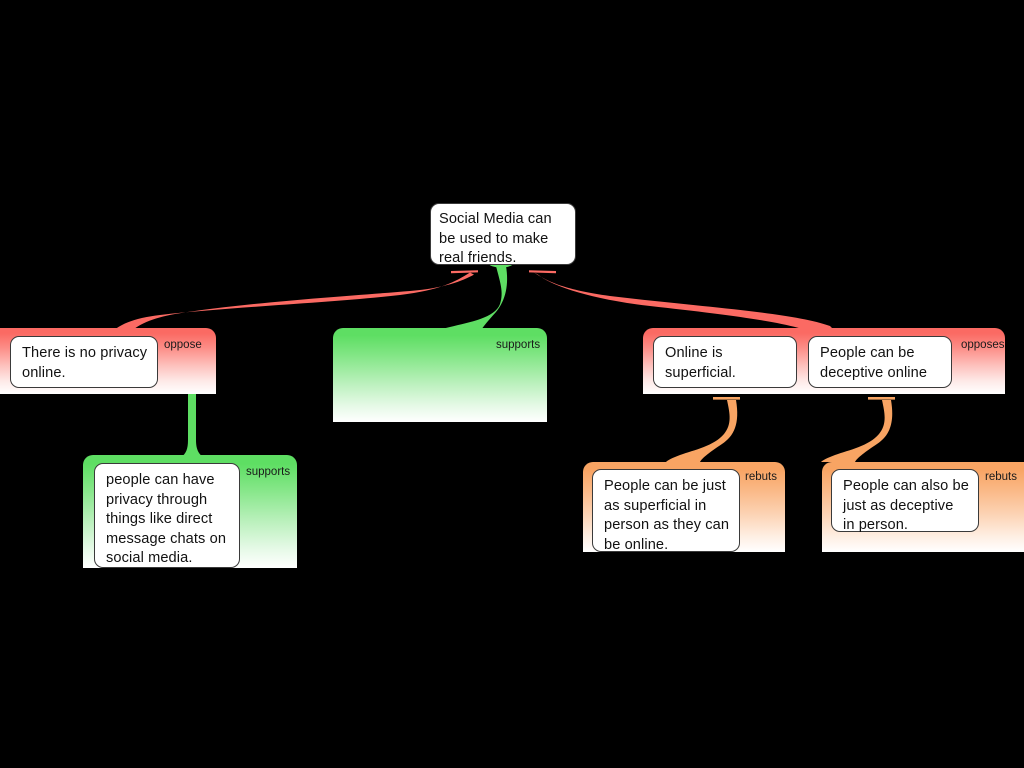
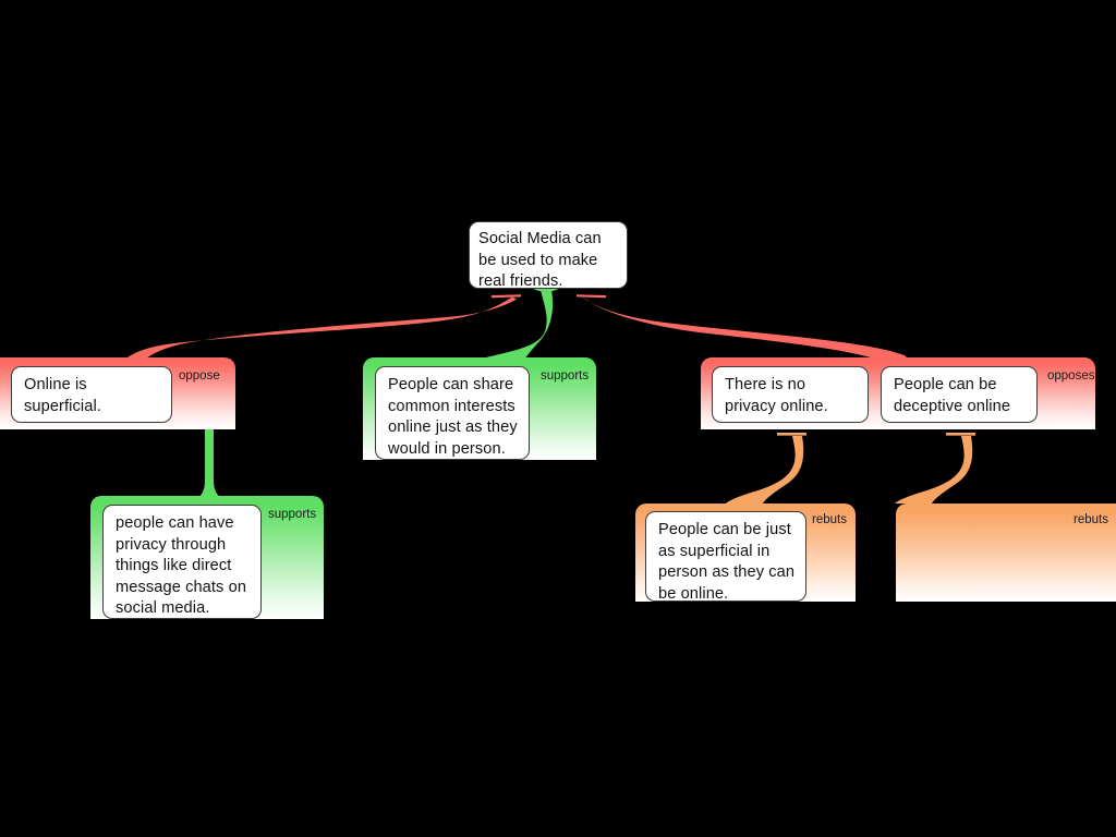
  Social Media can be used to make real friends.
  oppose
- There is no privacy online.
+ Online is superficial.
  supports
+ People can share common interests online just as they would in person.
  opposes
- Online is superficial.
+ There is no privacy online.
  People can be deceptive online
  supports
  people can have privacy through things like direct message chats on social media.
  rebuts
  People can be just as superficial in person as they can be online.
  rebuts
- People can also be just as deceptive in person.
